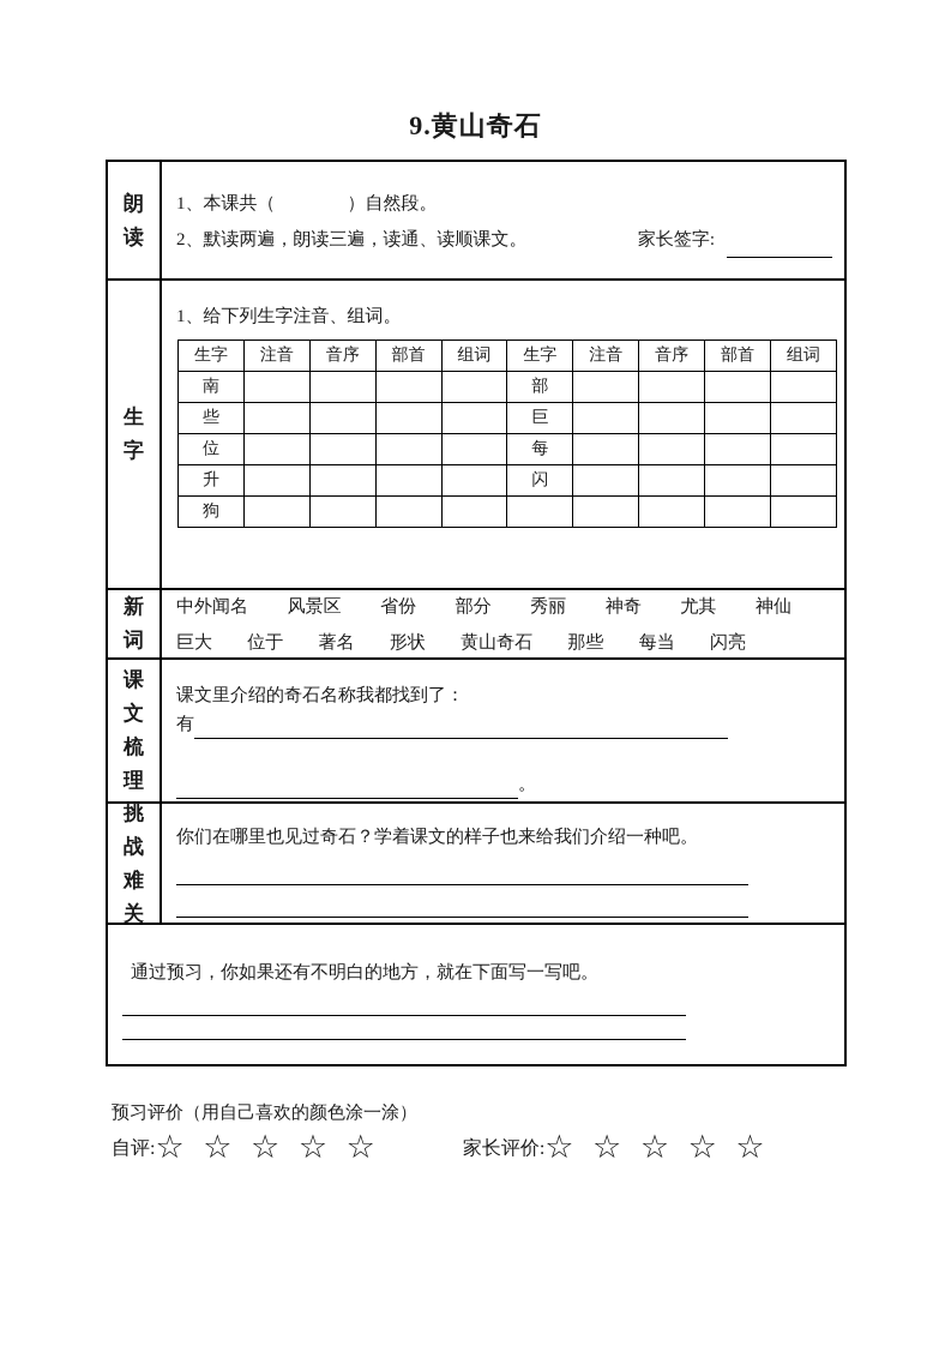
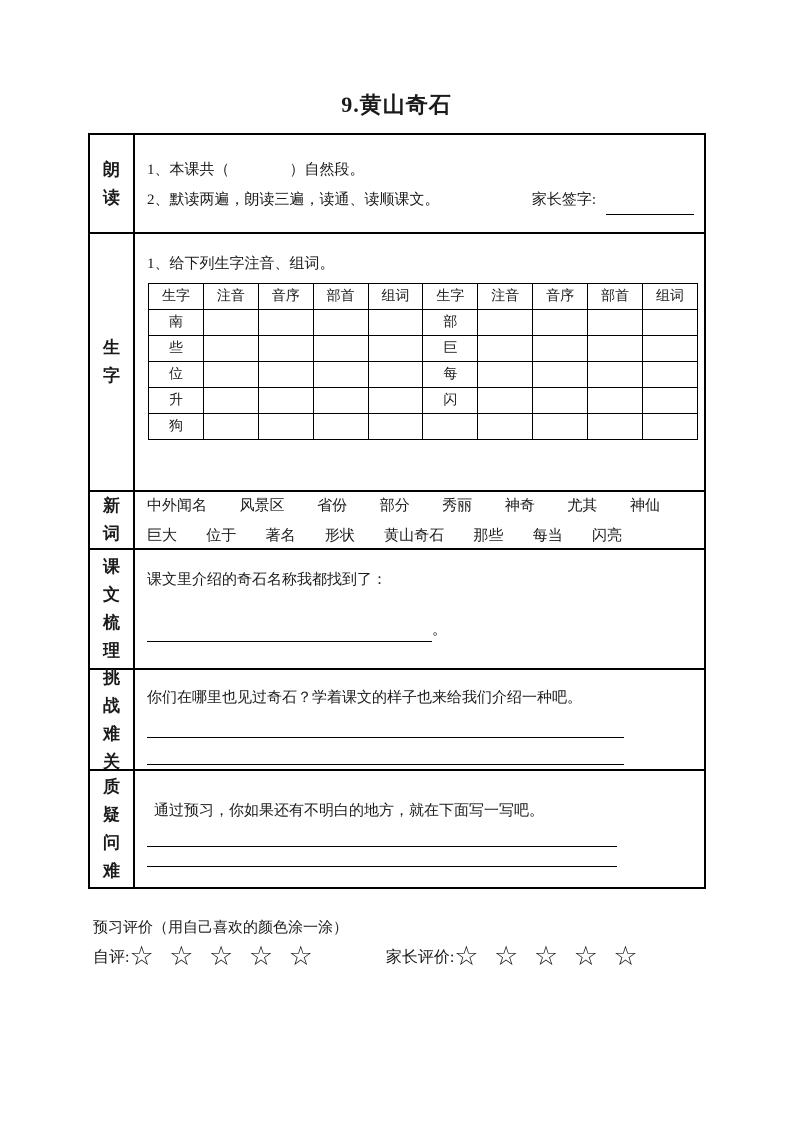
  9.黄山奇石
  朗读
  1、本课共（ ）自然段。
  2、默读两遍，朗读三遍，读通、读顺课文。
  家长签字:
  生字
  1、给下列生字注音、组词。
  生字	注音	音序	部首	组词	生字	注音	音序	部首	组词
  南					部
  些					巨
  位					每
  升					闪
  狗
  新词
  中外闻名
  风景区
  省份
  部分
  秀丽
  神奇
  尤其
  神仙
  巨大
  位于
  著名
  形状
  黄山奇石
  那些
  每当
  闪亮
  课文梳理
  课文里介绍的奇石名称我都找到了：
- 有
  。
  挑战难关
  你们在哪里也见过奇石？学着课文的样子也来给我们介绍一种吧。
+ 质疑问难
  通过预习，你如果还有不明白的地方，就在下面写一写吧。
  预习评价（用自己喜欢的颜色涂一涂）
  自评:
  ☆ ☆ ☆ ☆ ☆
  家长评价:
  ☆ ☆ ☆ ☆ ☆
